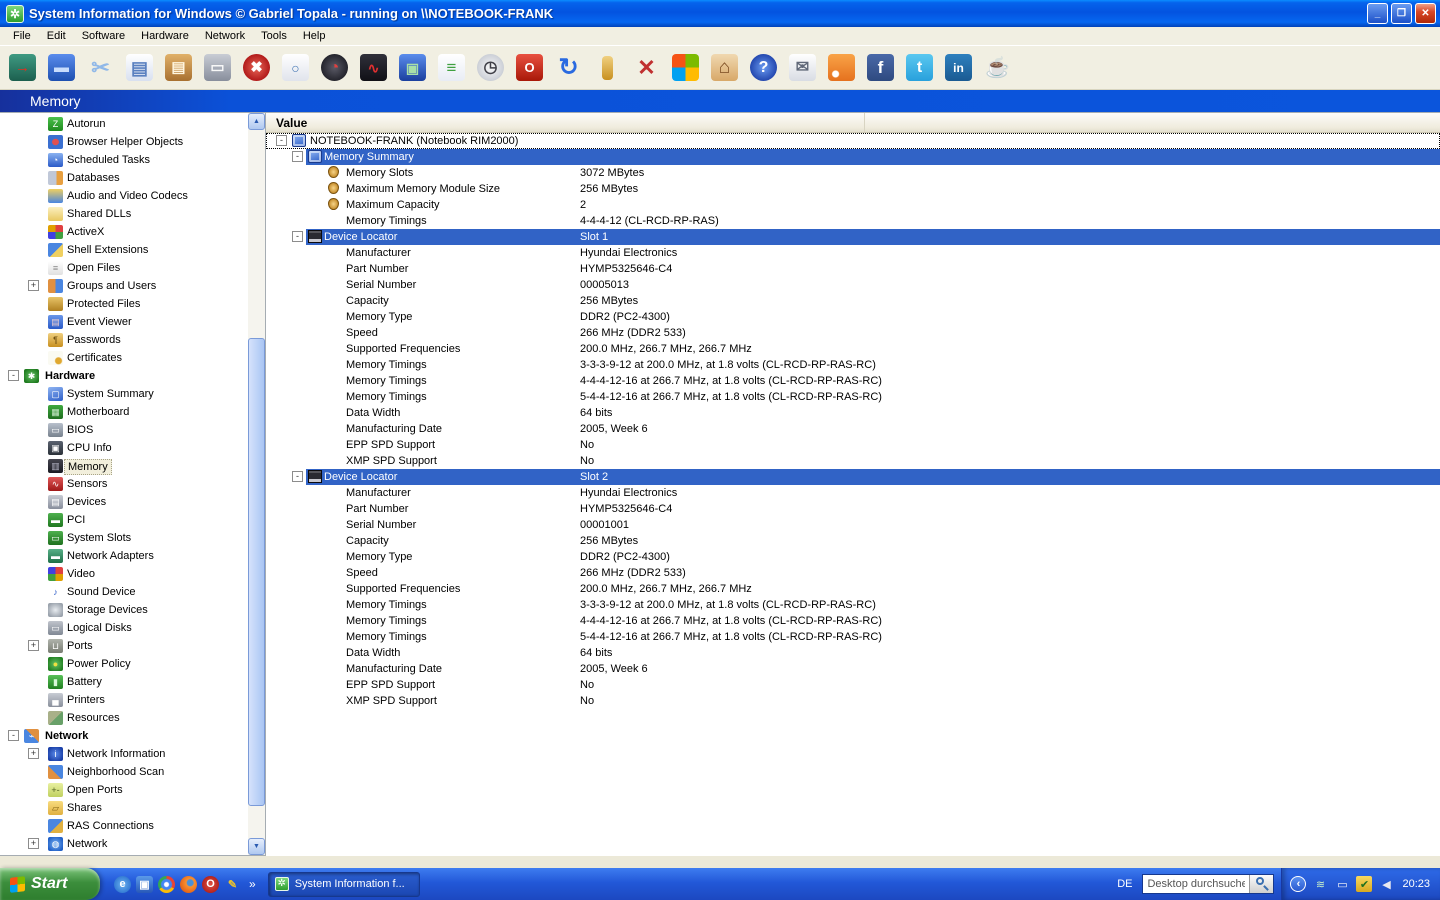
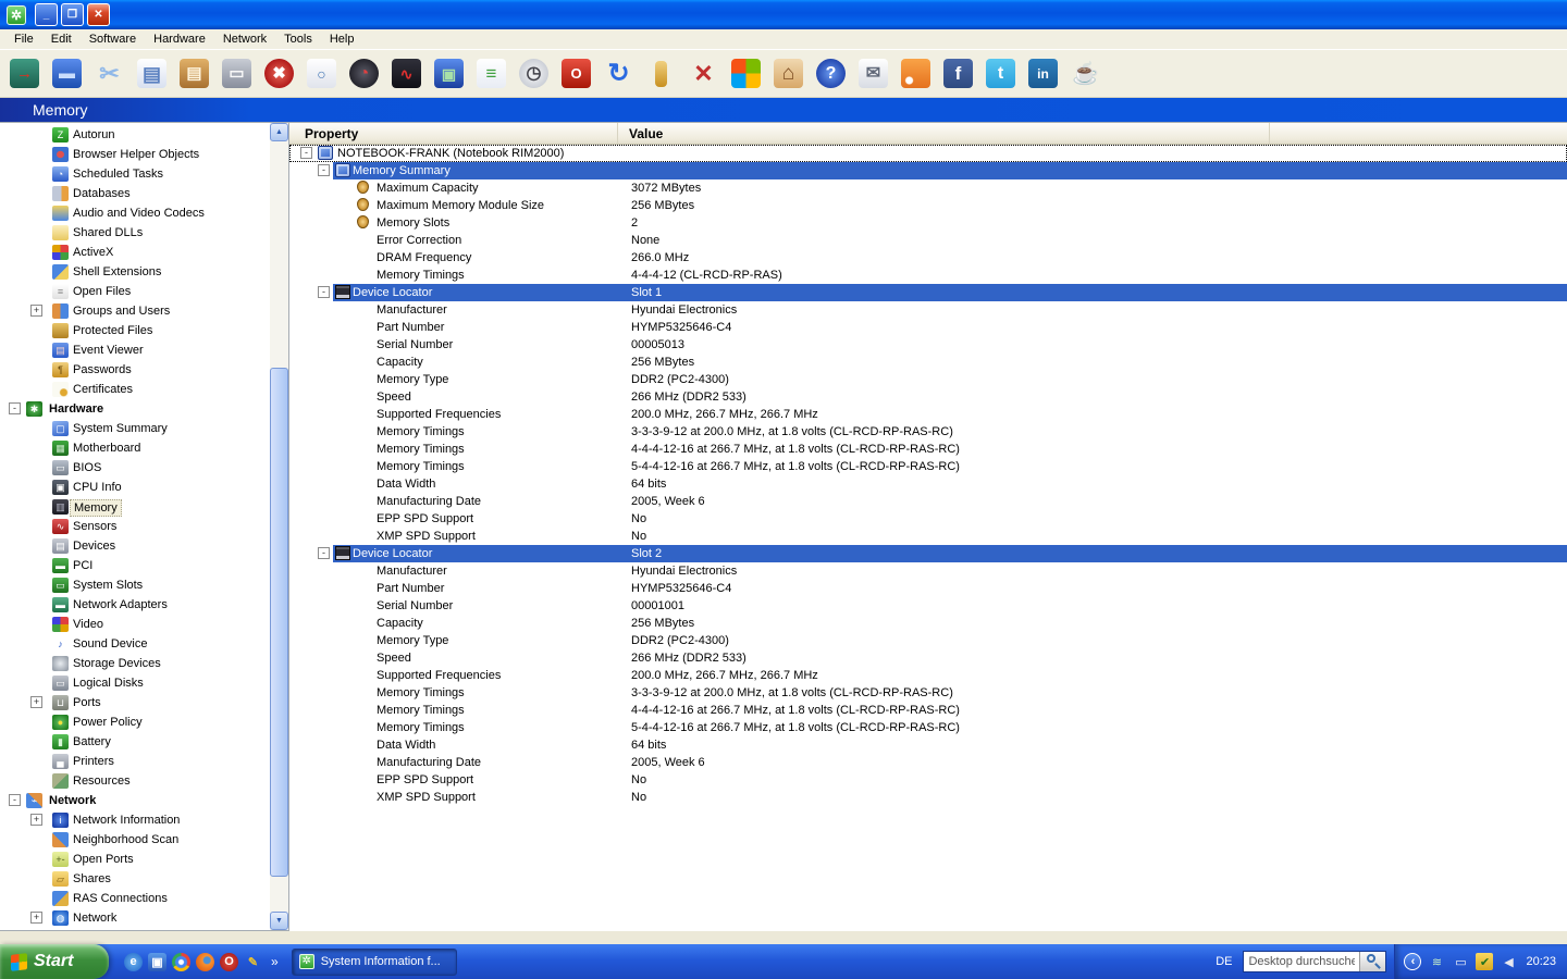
  ✲
- System Information for Windows © Gabriel Topala - running on \\NOTEBOOK-FRANK
  _
  ❐
  ✕
  File
  Edit
  Software
  Hardware
  Network
  Tools
  Help
  →
  ▬
  ✂
  ▤
  ▤
  ▭
  ✖
  ○
  ◔
  ∿
  ▣
  ≡
  ◷
  O
  ↻
  ✕
  ⌂
  ?
  ✉
  f
  t
  in
  ☕
  Memory
  Z
  Autorun
  Browser Helper Objects
  ◔
  Scheduled Tasks
  Databases
  Audio and Video Codecs
  Shared DLLs
  ActiveX
  Shell Extensions
  ≡
  Open Files
  +
  Groups and Users
  Protected Files
  ▤
  Event Viewer
  ¶
  Passwords
  Certificates
  -
  ✱
  Hardware
  ▢
  System Summary
  ▦
  Motherboard
  ▭
  BIOS
  ▣
  CPU Info
  ▥
  Memory
  ∿
  Sensors
  ▤
  Devices
  ▬
  PCI
  ▭
  System Slots
  ▬
  Network Adapters
  Video
  ♪
  Sound Device
  Storage Devices
  ▭
  Logical Disks
  +
  ⊔
  Ports
  ●
  Power Policy
  ▮
  Battery
  ▄
  Printers
  Resources
  -
  ⌁
  Network
  +
  i
  Network Information
  Neighborhood Scan
  +-
  Open Ports
  ▱
  Shares
  RAS Connections
  +
  ◍
  Network
+ Property
  Value
  -
  NOTEBOOK-FRANK (Notebook RIM2000)
  -
  Memory Summary
- Memory Slots
+ Maximum Capacity
  3072 MBytes
  Maximum Memory Module Size
  256 MBytes
- Maximum Capacity
+ Memory Slots
  2
+ Error Correction
+ None
+ DRAM Frequency
+ 266.0 MHz
  Memory Timings
  4-4-4-12 (CL-RCD-RP-RAS)
  -
  Device Locator
  Slot 1
  Manufacturer
  Hyundai Electronics
  Part Number
  HYMP5325646-C4
  Serial Number
  00005013
  Capacity
  256 MBytes
  Memory Type
  DDR2 (PC2-4300)
  Speed
  266 MHz (DDR2 533)
  Supported Frequencies
  200.0 MHz, 266.7 MHz, 266.7 MHz
  Memory Timings
  3-3-3-9-12 at 200.0 MHz, at 1.8 volts (CL-RCD-RP-RAS-RC)
  Memory Timings
  4-4-4-12-16 at 266.7 MHz, at 1.8 volts (CL-RCD-RP-RAS-RC)
  Memory Timings
  5-4-4-12-16 at 266.7 MHz, at 1.8 volts (CL-RCD-RP-RAS-RC)
  Data Width
  64 bits
  Manufacturing Date
  2005, Week 6
  EPP SPD Support
  No
  XMP SPD Support
  No
  -
  Device Locator
  Slot 2
  Manufacturer
  Hyundai Electronics
  Part Number
  HYMP5325646-C4
  Serial Number
  00001001
  Capacity
  256 MBytes
  Memory Type
  DDR2 (PC2-4300)
  Speed
  266 MHz (DDR2 533)
  Supported Frequencies
  200.0 MHz, 266.7 MHz, 266.7 MHz
  Memory Timings
  3-3-3-9-12 at 200.0 MHz, at 1.8 volts (CL-RCD-RP-RAS-RC)
  Memory Timings
  4-4-4-12-16 at 266.7 MHz, at 1.8 volts (CL-RCD-RP-RAS-RC)
  Memory Timings
  5-4-4-12-16 at 266.7 MHz, at 1.8 volts (CL-RCD-RP-RAS-RC)
  Data Width
  64 bits
  Manufacturing Date
  2005, Week 6
  EPP SPD Support
  No
  XMP SPD Support
  No
  Start
  e
  ▣
  O
  ✎
  »
  ✲
  System Information f...
  DE
  Desktop durchsuche
  ‹
  ≋
  ▭
  ✔
  ◀
  20:23
